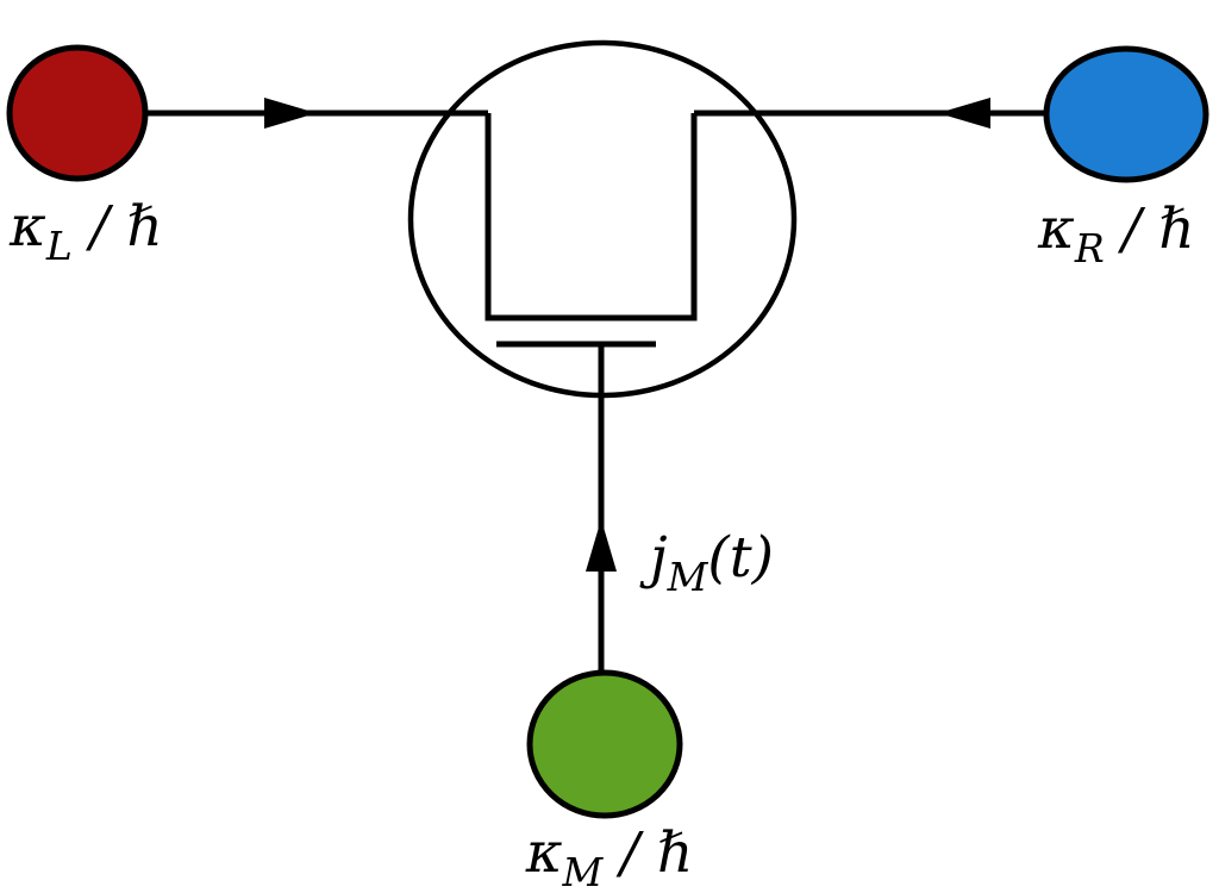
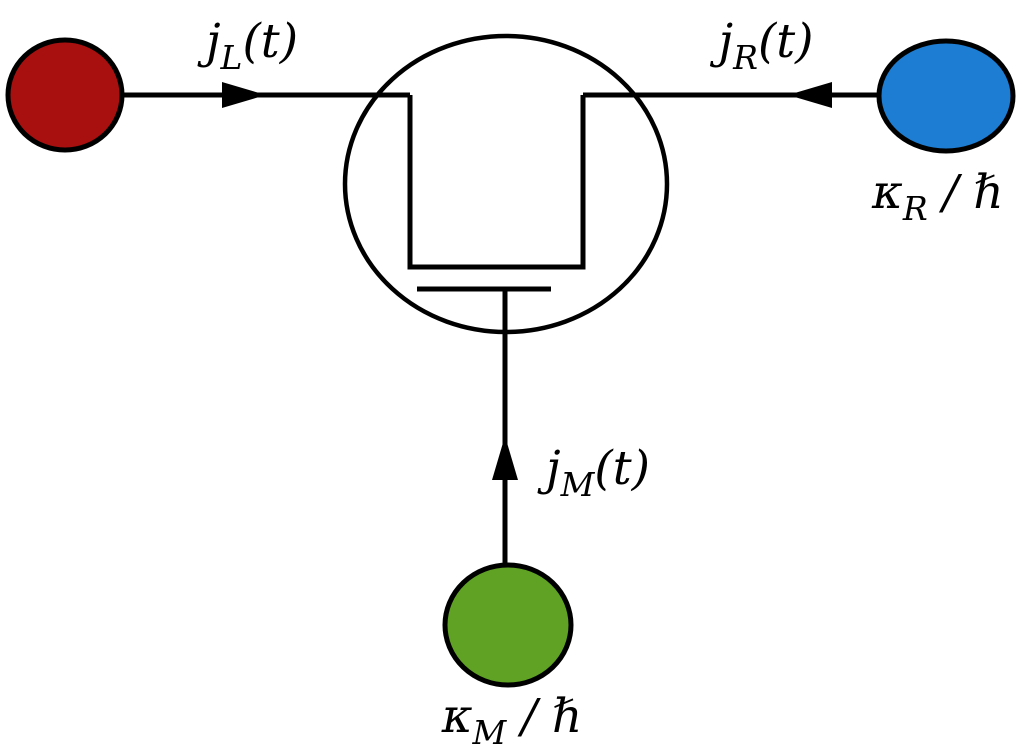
+ jL(t)
+ jR(t)
  jM(t)
- κL / ℏ
  κR / ℏ
  κM / ℏ
